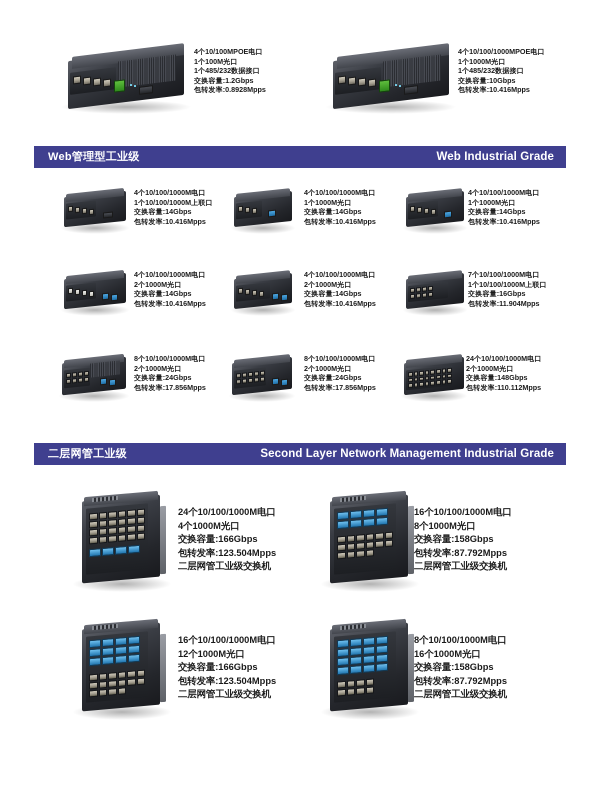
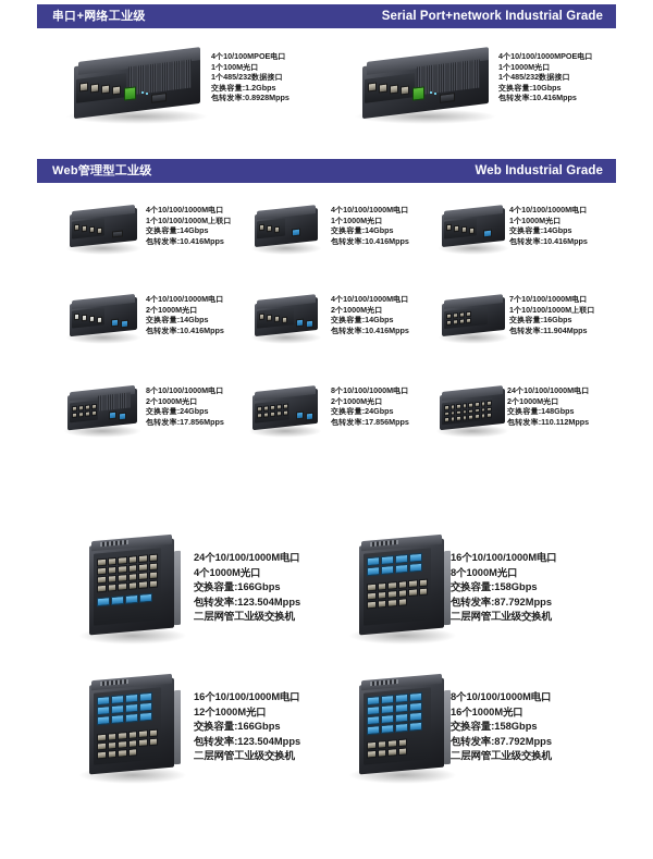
+ 串口+网络工业级
+ Serial Port+network Industrial Grade
  4个10/100MPOE电口
  1个100M光口
  1个485/232数据接口
  交换容量:1.2Gbps
  包转发率:0.8928Mpps
  4个10/100/1000MPOE电口
  1个1000M光口
  1个485/232数据接口
  交换容量:10Gbps
  包转发率:10.416Mpps
  Web管理型工业级
  Web Industrial Grade
  4个10/100/1000M电口
  1个10/100/1000M上联口
  交换容量:14Gbps
  包转发率:10.416Mpps
  4个10/100/1000M电口
  1个1000M光口
  交换容量:14Gbps
  包转发率:10.416Mpps
  4个10/100/1000M电口
  1个1000M光口
  交换容量:14Gbps
  包转发率:10.416Mpps
  4个10/100/1000M电口
  2个1000M光口
  交换容量:14Gbps
  包转发率:10.416Mpps
  4个10/100/1000M电口
  2个1000M光口
  交换容量:14Gbps
  包转发率:10.416Mpps
  7个10/100/1000M电口
  1个10/100/1000M上联口
  交换容量:16Gbps
  包转发率:11.904Mpps
  8个10/100/1000M电口
  2个1000M光口
  交换容量:24Gbps
  包转发率:17.856Mpps
  8个10/100/1000M电口
  2个1000M光口
  交换容量:24Gbps
  包转发率:17.856Mpps
  24个10/100/1000M电口
  2个1000M光口
  交换容量:148Gbps
  包转发率:110.112Mpps
- 二层网管工业级
- Second Layer Network Management Industrial Grade
  24个10/100/1000M电口
  4个1000M光口
  交换容量:166Gbps
  包转发率:123.504Mpps
  二层网管工业级交换机
  16个10/100/1000M电口
  8个1000M光口
  交换容量:158Gbps
  包转发率:87.792Mpps
  二层网管工业级交换机
  16个10/100/1000M电口
  12个1000M光口
  交换容量:166Gbps
  包转发率:123.504Mpps
  二层网管工业级交换机
  8个10/100/1000M电口
  16个1000M光口
  交换容量:158Gbps
  包转发率:87.792Mpps
  二层网管工业级交换机
